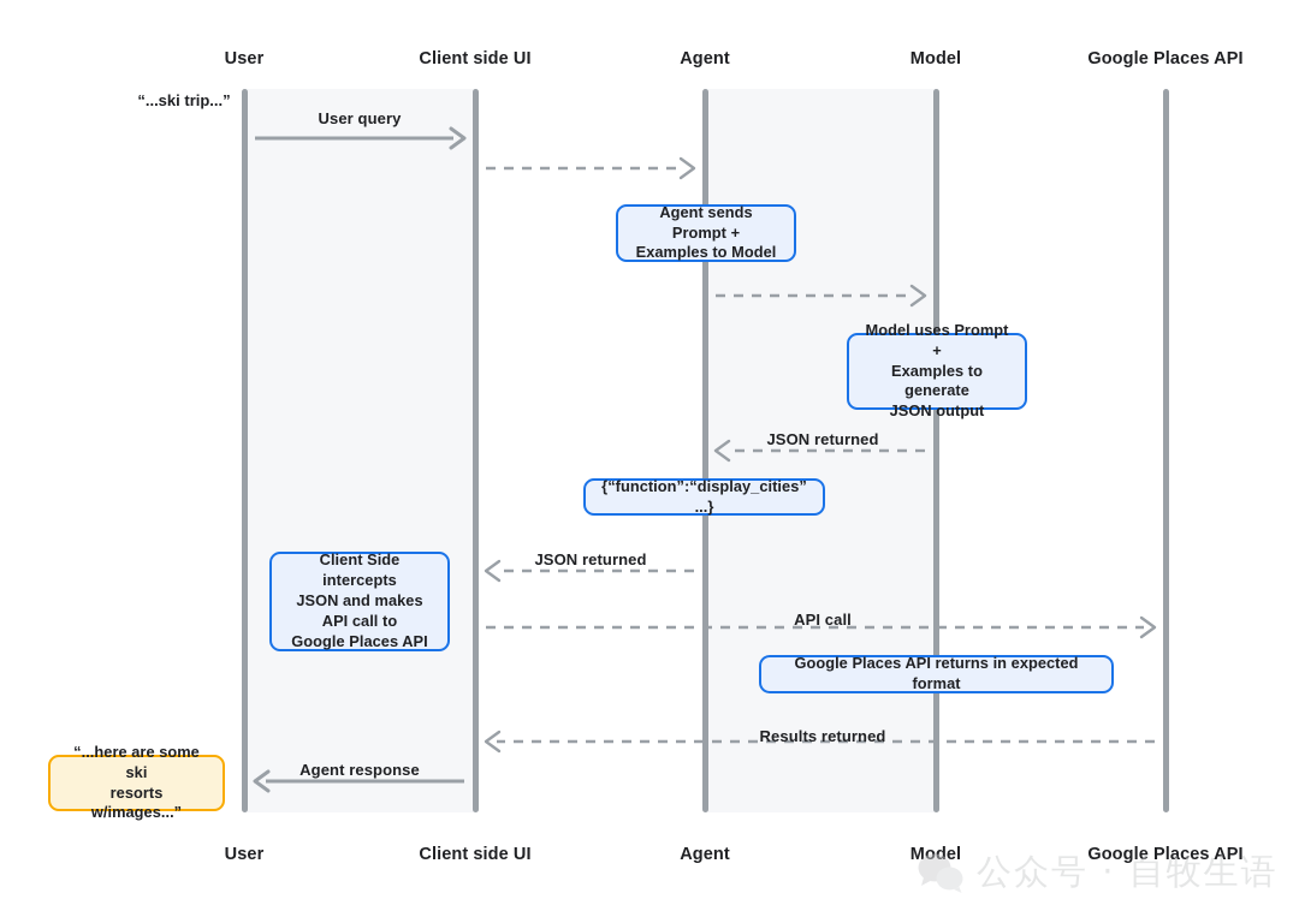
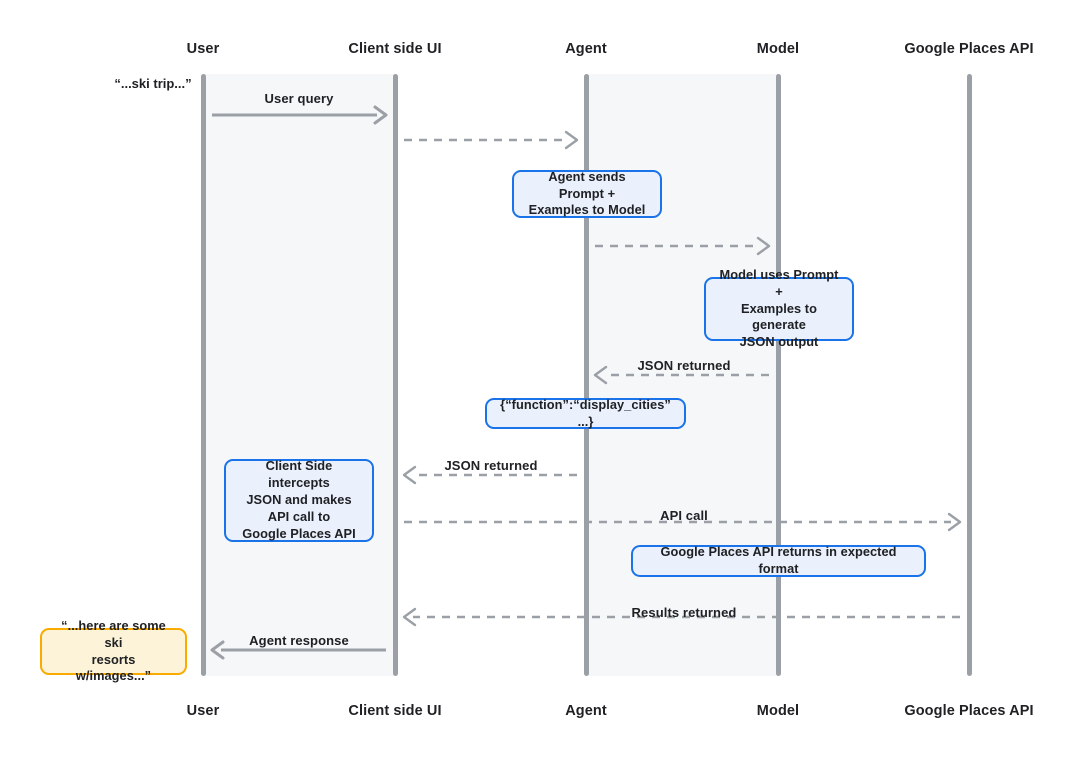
  User
  Client side UI
  Agent
  Model
  Google Places API
  User
  Client side UI
  Agent
  Model
  Google Places API
  “...ski trip...”
  User query
  JSON returned
  JSON returned
  API call
  Results returned
  Agent response
  Agent sends Prompt +
  Examples to Model
  Model uses Prompt +
  Examples to generate
  JSON output
  {“function”:“display_cities” ...}
  Client Side intercepts
  JSON and makes
  API call to
  Google Places API
  Google Places API returns in expected format
  “...here are some ski
  resorts w/images...”
- 公众号 · 自牧生语
